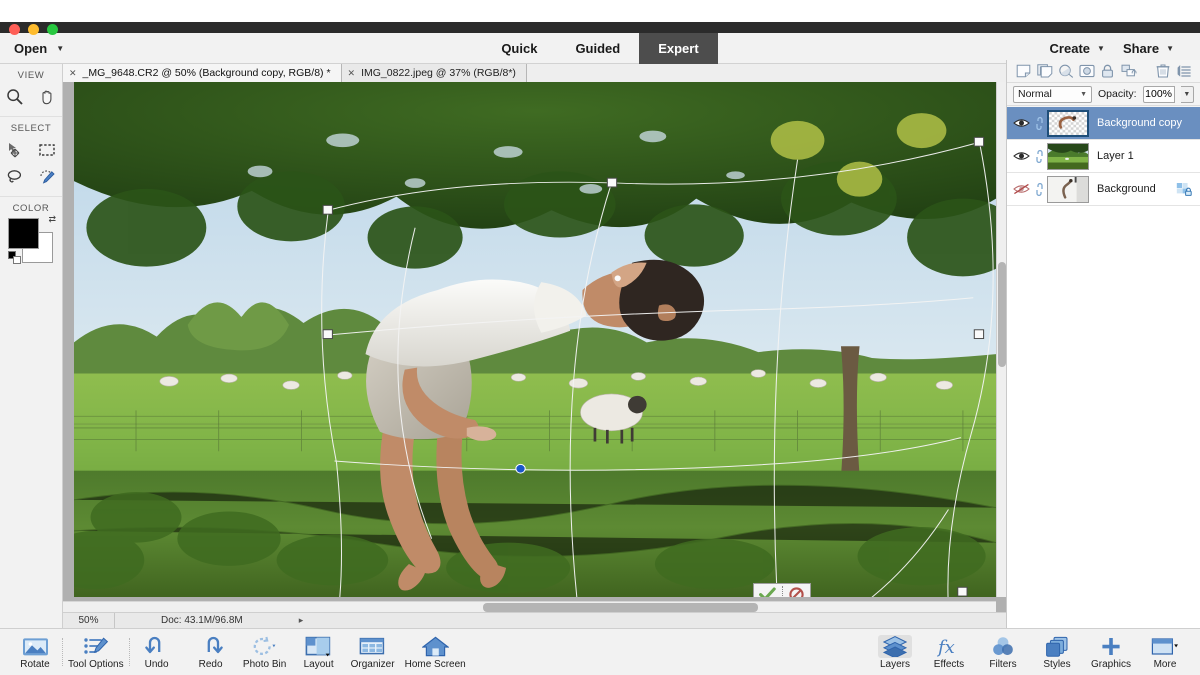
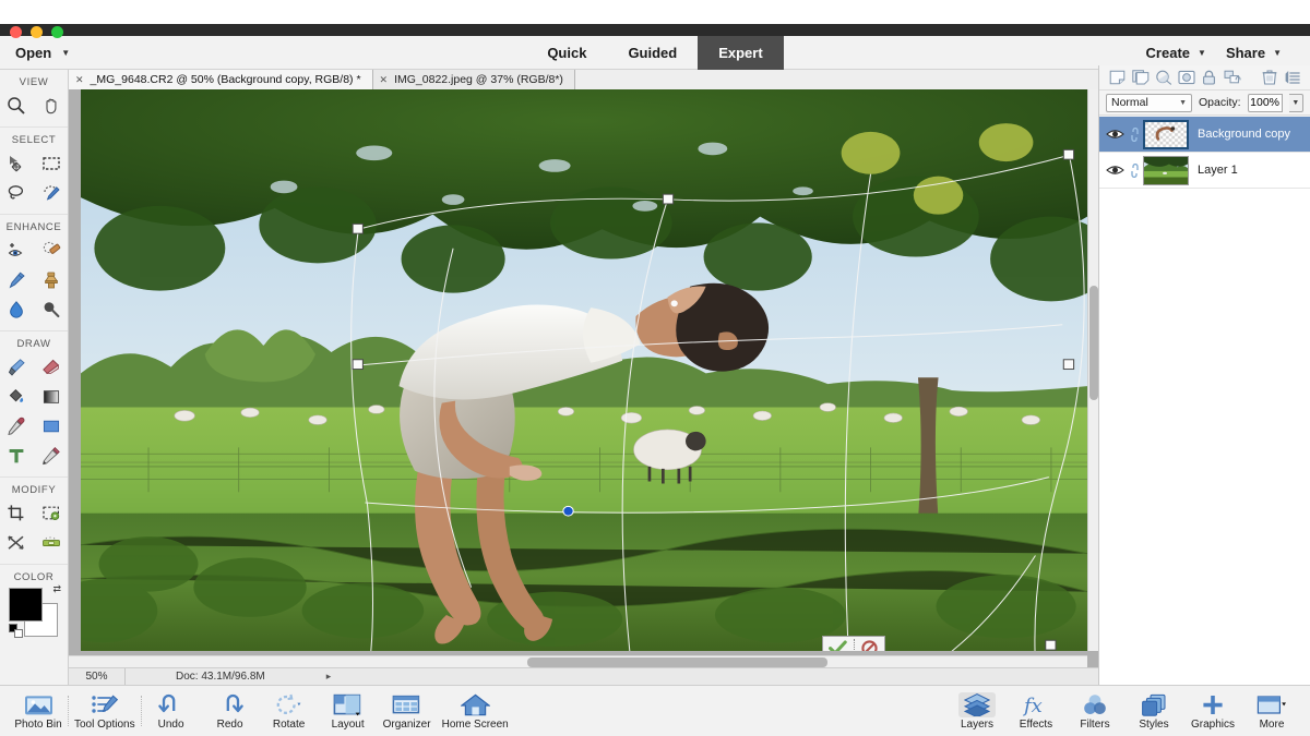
  Open
  ▼
  Quick
  Guided
  Expert
  Create
  ▼
  Share
  ▼
  VIEW
  SELECT
+ ENHANCE
+ DRAW
+ MODIFY
  COLOR
  ⇄
  ✕
  _MG_9648.CR2 @ 50% (Background copy, RGB/8) *
  ✕
  IMG_0822.jpeg @ 37% (RGB/8*)
  50%
  Doc: 43.1M/96.8M
  ▸
  Normal
  Opacity:
  100%
  Background copy
  Layer 1
- Background
- Rotate
+ Photo Bin
  Tool Options
  Undo
  Redo
- Photo Bin
+ Rotate
  Layout
  Organizer
  Home Screen
  Layers
  fx
  Effects
  Filters
  Styles
  Graphics
  More
